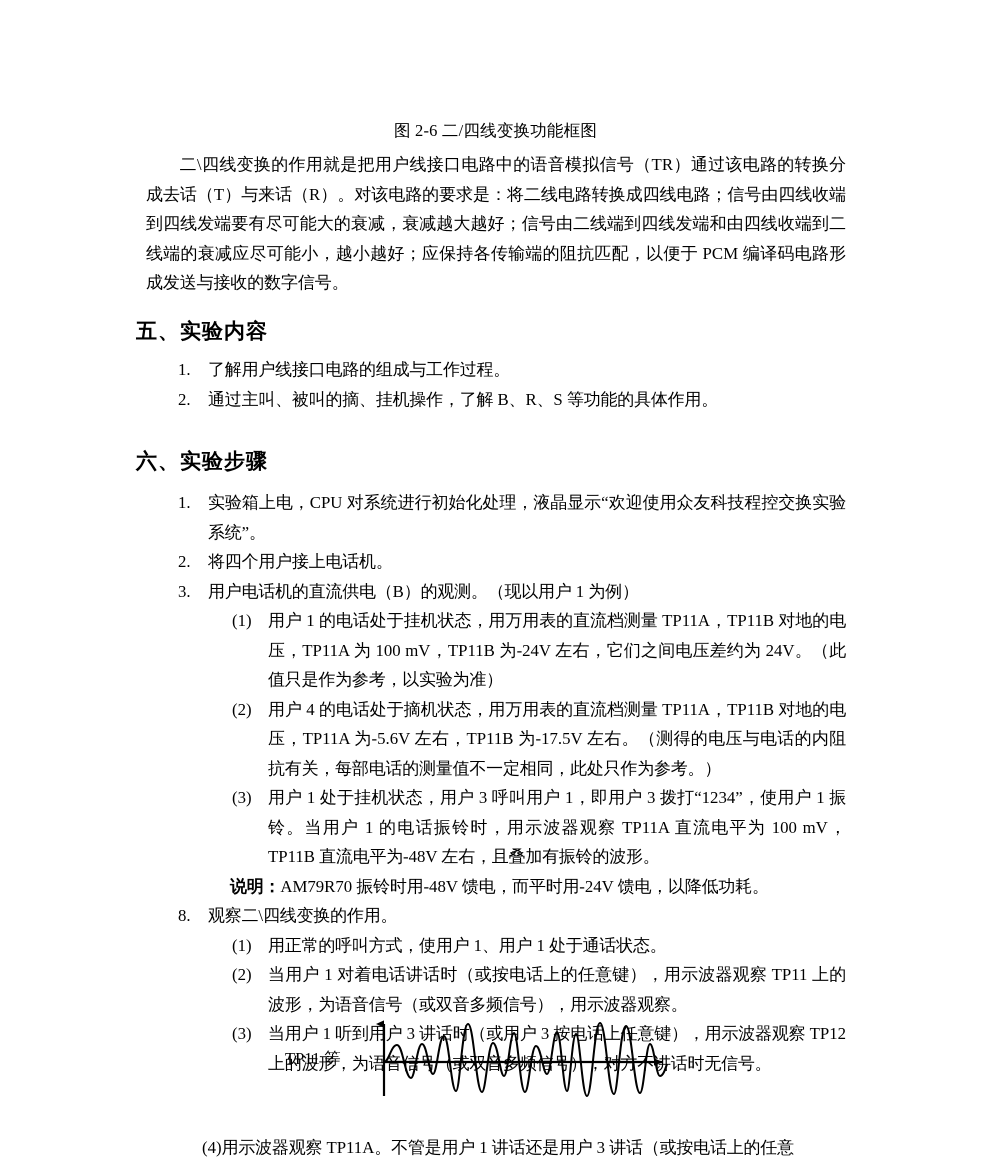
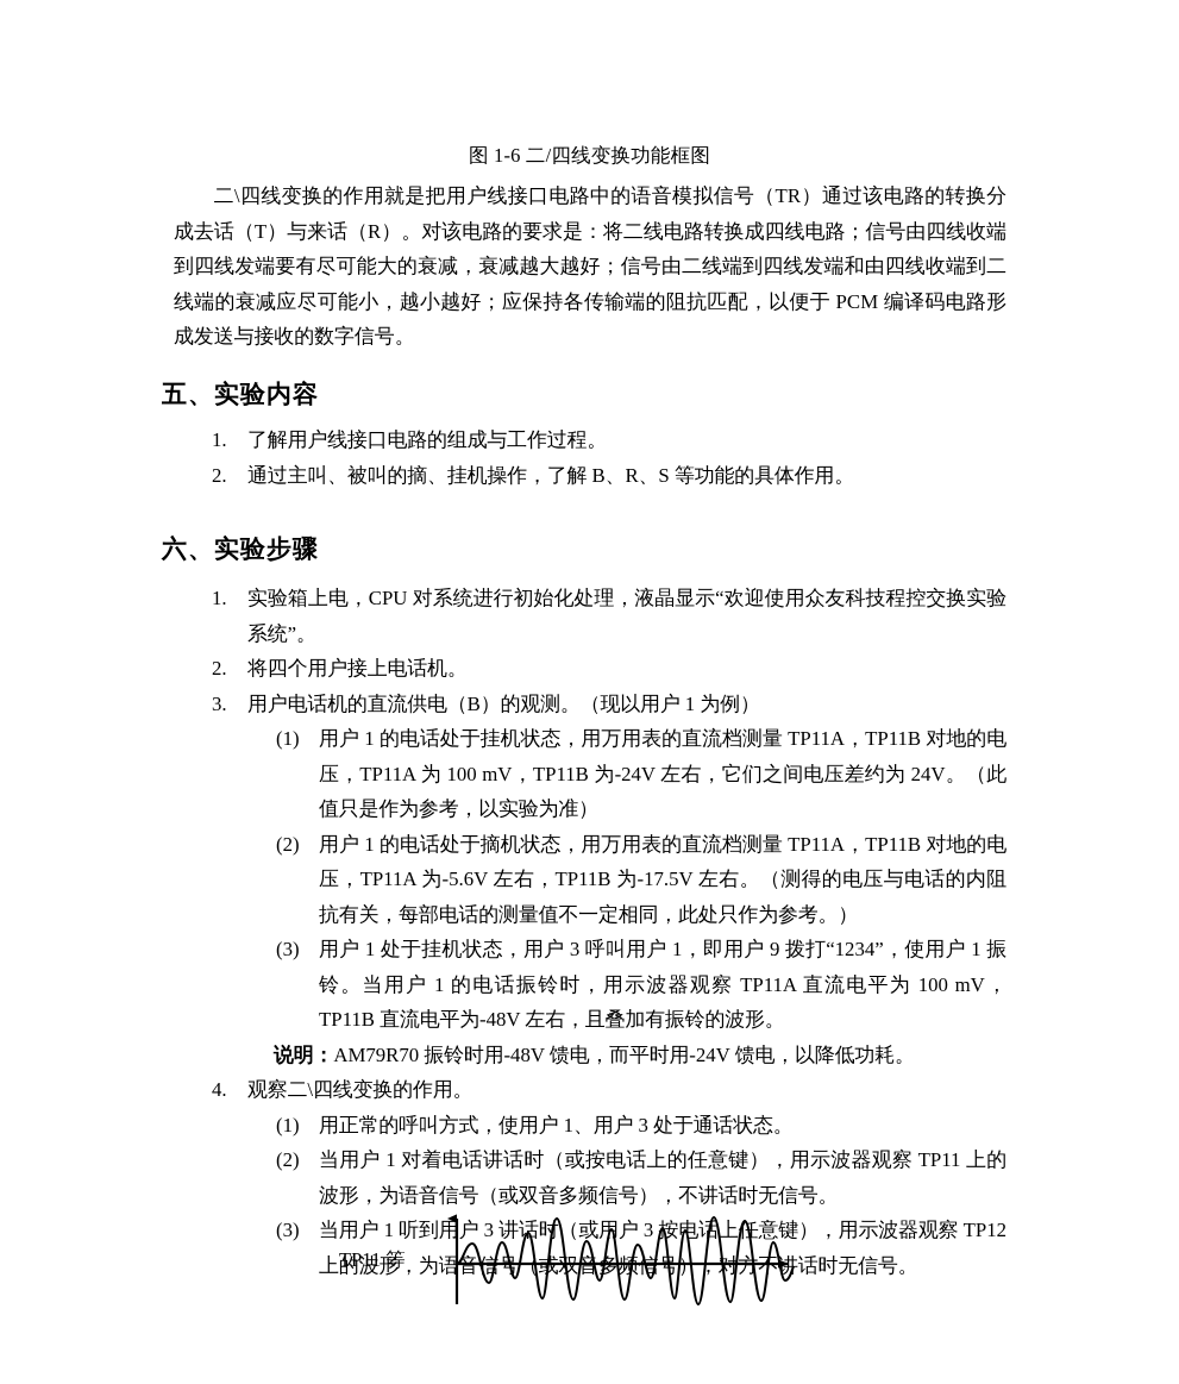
- 图 2-6 二/四线变换功能框图
+ 图 1-6 二/四线变换功能框图
  二\四线变换的作用就是把用户线接口电路中的语音模拟信号（TR）通过该电路的转换分成去话（T）与来话（R）。对该电路的要求是：将二线电路转换成四线电路；信号由四线收端到四线发端要有尽可能大的衰减，衰减越大越好；信号由二线端到四线发端和由四线收端到二线端的衰减应尽可能小，越小越好；应保持各传输端的阻抗匹配，以便于 PCM 编译码电路形成发送与接收的数字信号。
  五、实验内容
  1.
  了解用户线接口电路的组成与工作过程。
  2.
  通过主叫、被叫的摘、挂机操作，了解 B、R、S 等功能的具体作用。
  六、实验步骤
  1.
  实验箱上电，CPU 对系统进行初始化处理，液晶显示“欢迎使用众友科技程控交换实验系统”。
  2.
  将四个用户接上电话机。
  3.
  用户电话机的直流供电（B）的观测。（现以用户 1 为例）
  (1)
  用户 1 的电话处于挂机状态，用万用表的直流档测量 TP11A，TP11B 对地的电压，TP11A 为 100 mV，TP11B 为-24V 左右，它们之间电压差约为 24V。（此值只是作为参考，以实验为准）
  (2)
- 用户 4 的电话处于摘机状态，用万用表的直流档测量 TP11A，TP11B 对地的电压，TP11A 为-5.6V 左右，TP11B 为-17.5V 左右。（测得的电压与电话的内阻抗有关，每部电话的测量值不一定相同，此处只作为参考。）
+ 用户 1 的电话处于摘机状态，用万用表的直流档测量 TP11A，TP11B 对地的电压，TP11A 为-5.6V 左右，TP11B 为-17.5V 左右。（测得的电压与电话的内阻抗有关，每部电话的测量值不一定相同，此处只作为参考。）
  (3)
- 用户 1 处于挂机状态，用户 3 呼叫用户 1，即用户 3 拨打“1234”，使用户 1 振铃。当用户 1 的电话振铃时，用示波器观察 TP11A 直流电平为 100 mV，TP11B 直流电平为-48V 左右，且叠加有振铃的波形。
+ 用户 1 处于挂机状态，用户 3 呼叫用户 1，即用户 9 拨打“1234”，使用户 1 振铃。当用户 1 的电话振铃时，用示波器观察 TP11A 直流电平为 100 mV，TP11B 直流电平为-48V 左右，且叠加有振铃的波形。
  说明：AM79R70 振铃时用-48V 馈电，而平时用-24V 馈电，以降低功耗。
- 8.
+ 4.
  观察二\四线变换的作用。
  (1)
- 用正常的呼叫方式，使用户 1、用户 1 处于通话状态。
+ 用正常的呼叫方式，使用户 1、用户 3 处于通话状态。
  (2)
- 当用户 1 对着电话讲话时（或按电话上的任意键），用示波器观察 TP11 上的波形，为语音信号（或双音多频信号），用示波器观察。
+ 当用户 1 对着电话讲话时（或按电话上的任意键），用示波器观察 TP11 上的波形，为语音信号（或双音多频信号），不讲话时无信号。
  (3)
  当用户 1 听到用户 3 讲话时（或用户 3 按电上意键），用示波器观察 TP12 上的波形，为语话时无信号。
  TP11 等
- (4)用示波器观察 TP11A。不管是用户 1 讲话还是用户 3 讲话（或按电话上的任意
